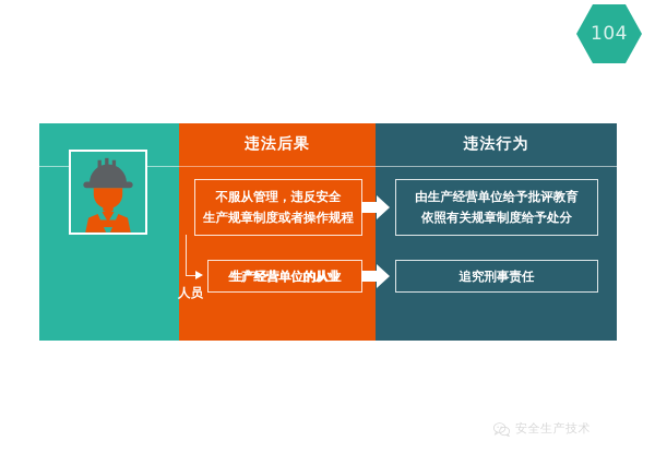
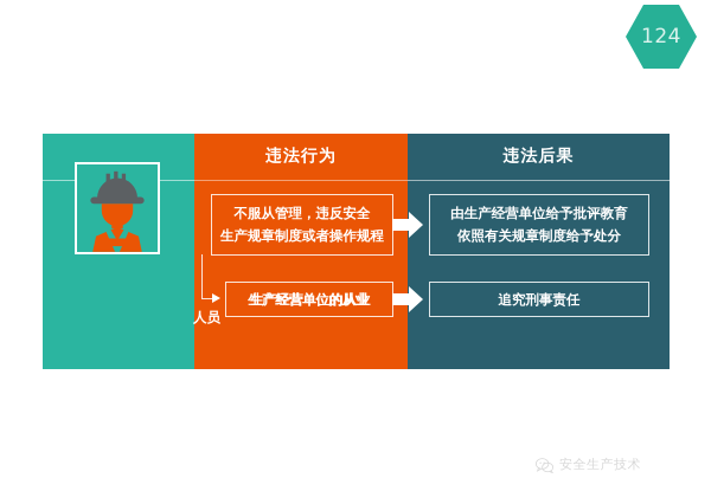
- 104
+ 124
- 违法后果
+ 违法行为
  不服从管理，违反安全
  生产规章制度或者操作规程
  生产经营单位的从业
  人员
- 违法行为
+ 违法后果
  由生产经营单位给予批评教育
  依照有关规章制度给予处分
  追究刑事责任
  安全生产技术
